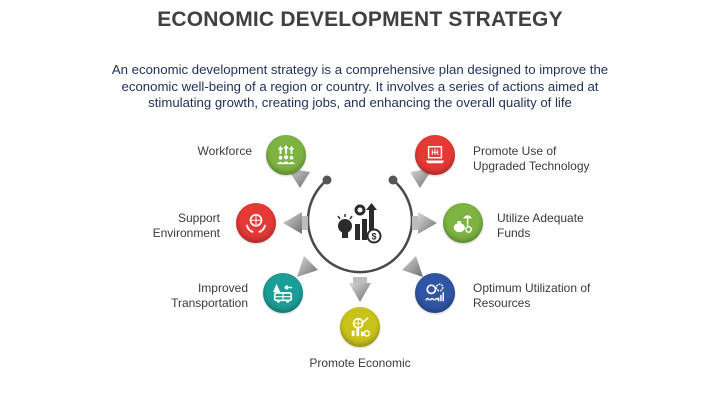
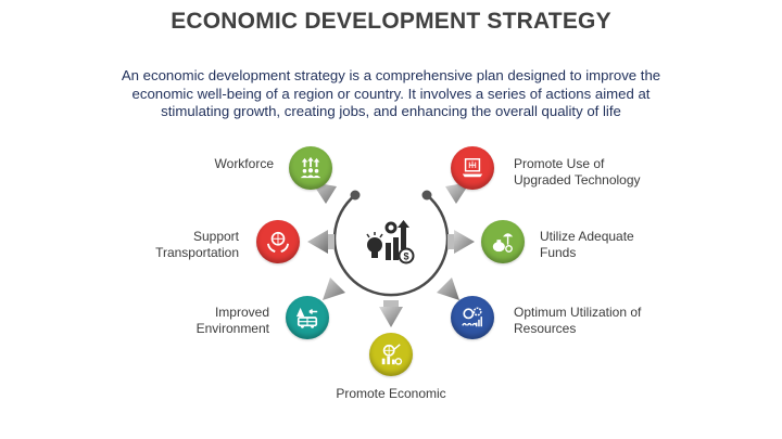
  ECONOMIC DEVELOPMENT STRATEGY
  An economic development strategy is a comprehensive plan designed to improve the economic well-being of a region or country. It involves a series of actions aimed at stimulating growth, creating jobs, and enhancing the overall quality of life
  $
  Workforce
  Support
- Environment
+ Transportation
  Improved
- Transportation
+ Environment
  Promote Economic
  Optimum Utilization of
  Resources
  Utilize Adequate
  Funds
  Promote Use of
  Upgraded Technology
